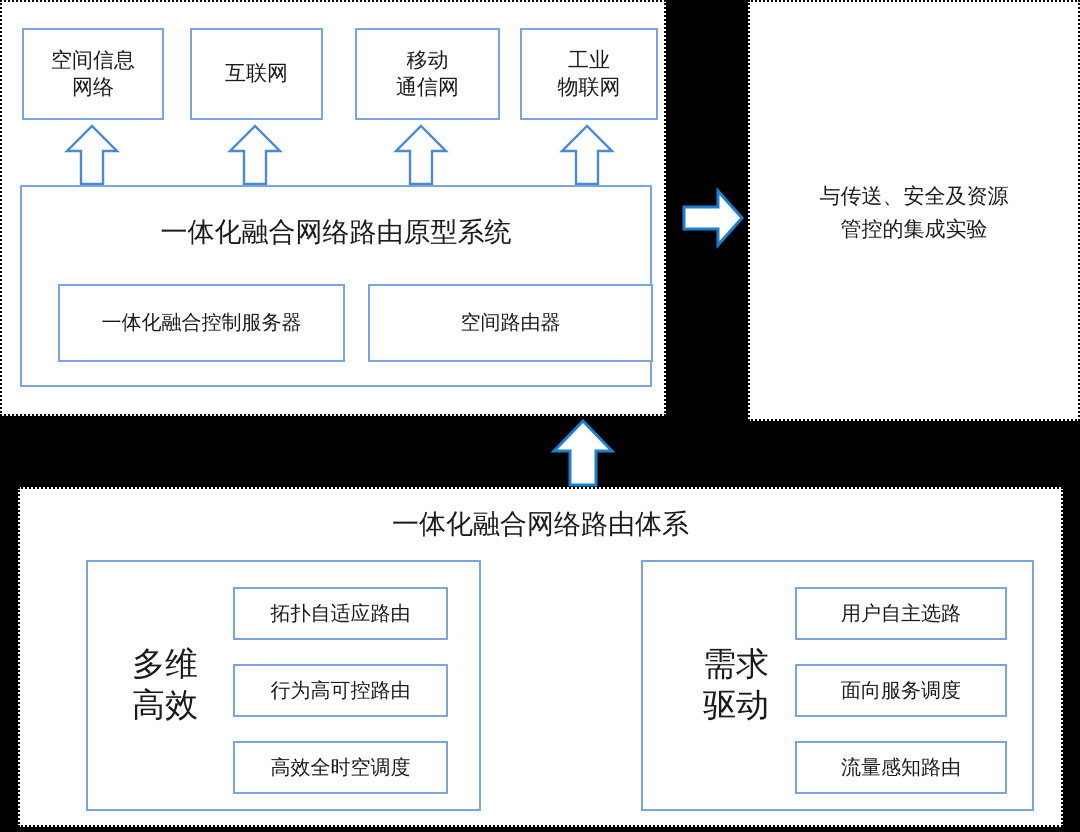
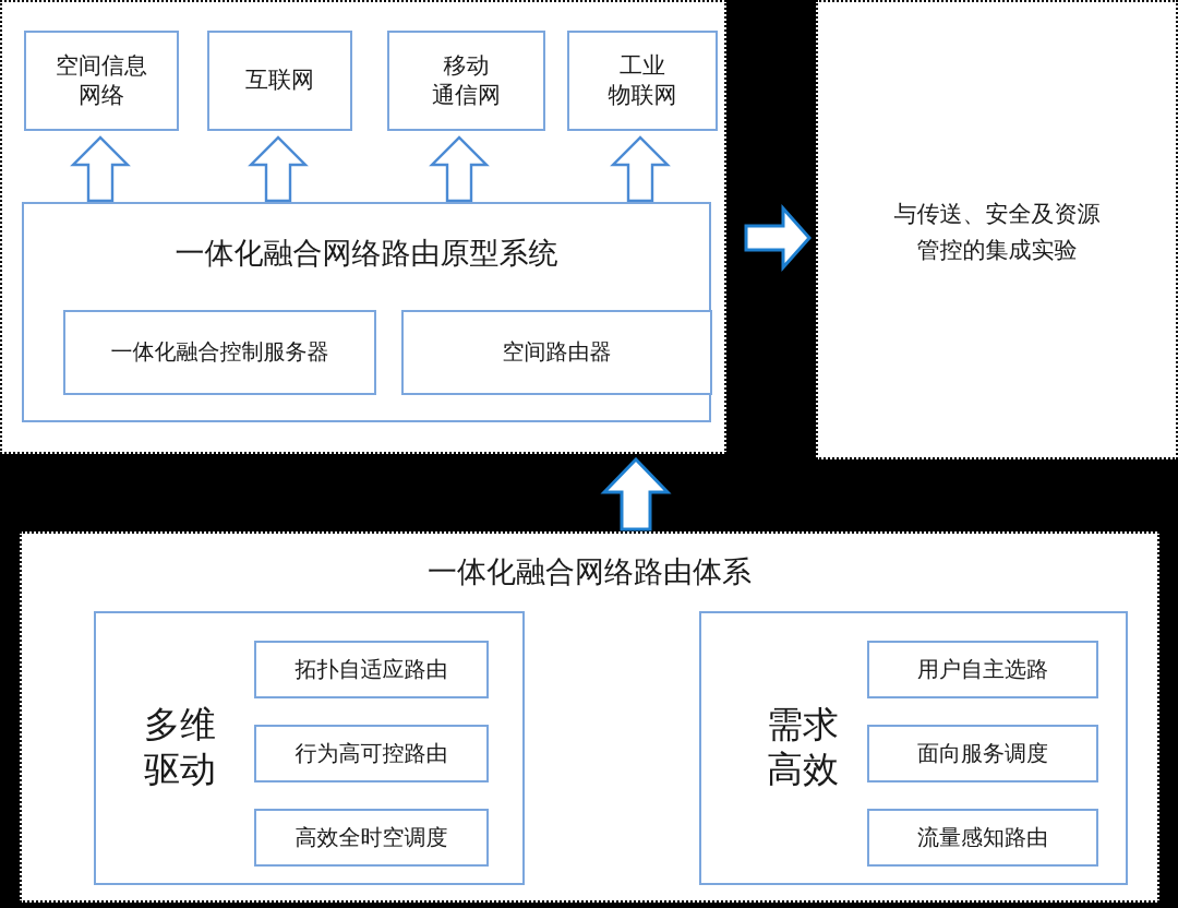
  空间信息
  网络
  互联网
  移动
  通信网
  工业
  物联网
  一体化融合网络路由原型系统
  一体化融合控制服务器
  空间路由器
  与传送、安全及资源
  管控的集成实验
  一体化融合网络路由体系
  多维
- 高效
+ 驱动
  拓扑自适应路由
  行为高可控路由
  高效全时空调度
  需求
- 驱动
+ 高效
  用户自主选路
  面向服务调度
  流量感知路由
